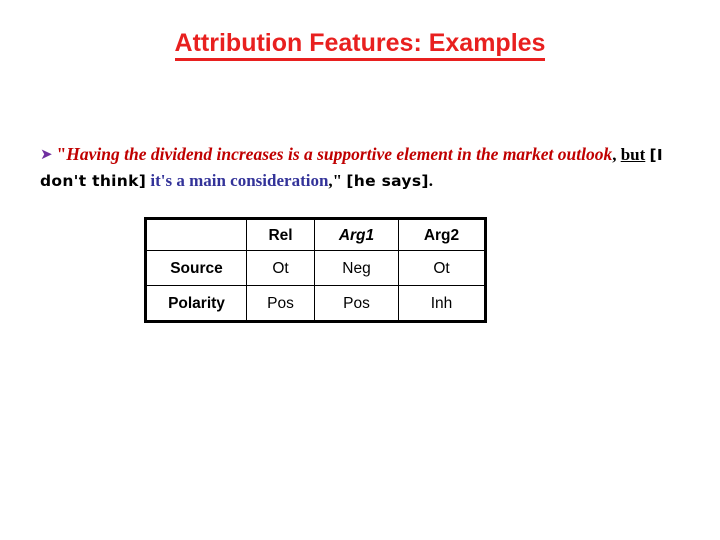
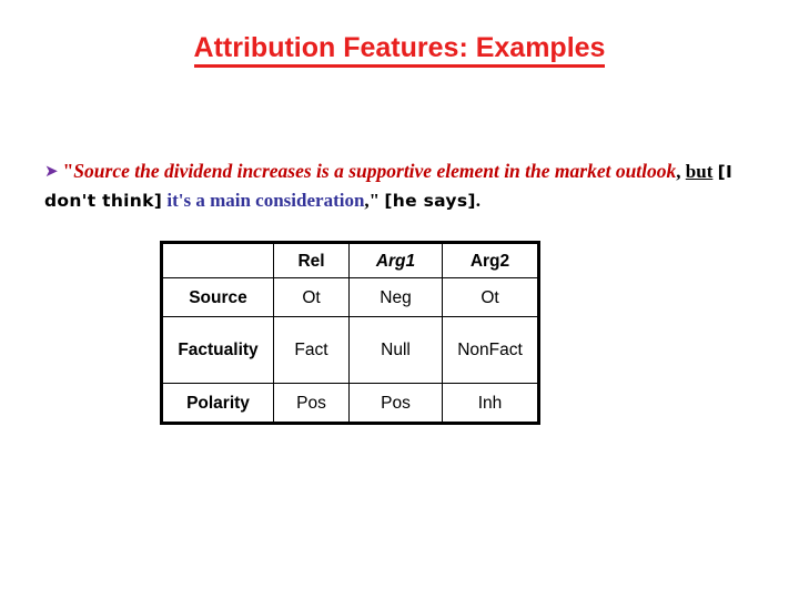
  Attribution Features: Examples
- ➤ "Having the dividend increases is a supportive element in the market outlook, but [I don't think] it's a main consideration," [he says].
+ ➤ "Source the dividend increases is a supportive element in the market outlook, but [I don't think] it's a main consideration," [he says].
  	Rel	Arg1	Arg2
  Source	Ot	Neg	Ot
+ Factuality	Fact	Null	NonFact
  Polarity	Pos	Pos	Inh
